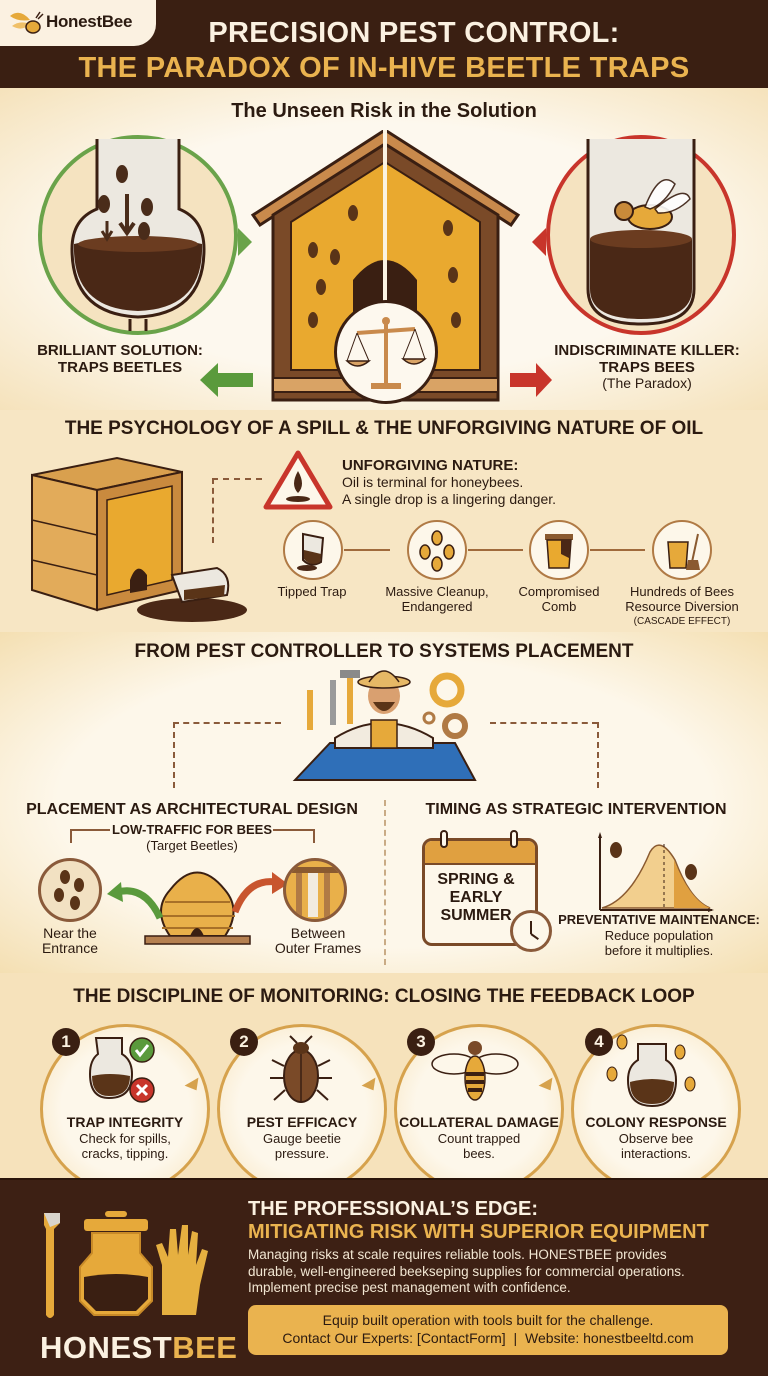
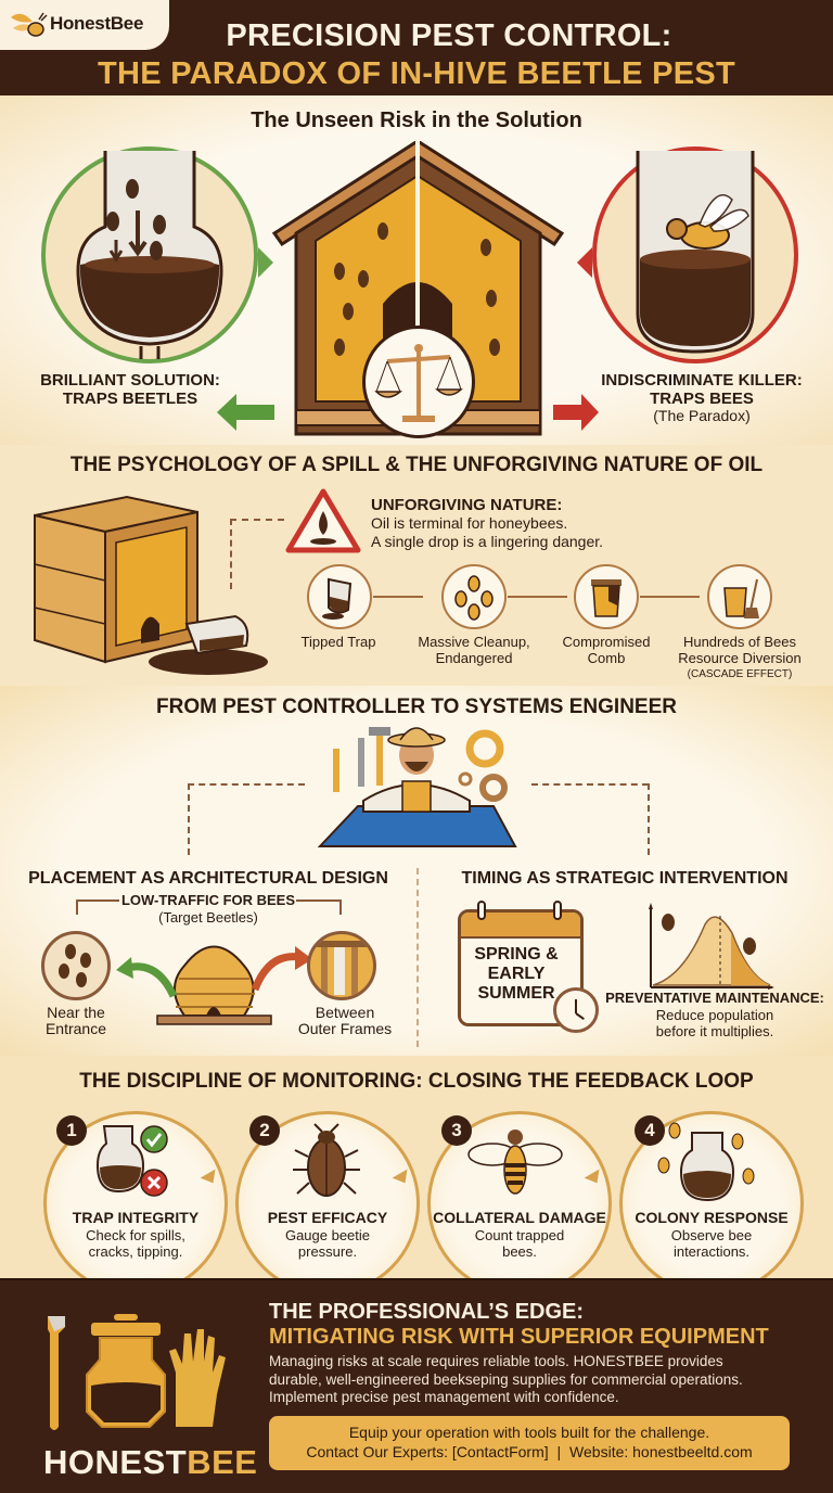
  HonestBee
  PRECISION PEST CONTROL:
- THE PARADOX OF IN-HIVE BEETLE TRAPS
+ THE PARADOX OF IN-HIVE BEETLE PEST
  The Unseen Risk in the Solution
  BRILLIANT SOLUTION:
  TRAPS BEETLES
  INDISCRIMINATE KILLER:
  TRAPS BEES
  (The Paradox)
  THE PSYCHOLOGY OF A SPILL & THE UNFORGIVING NATURE OF OIL
  UNFORGIVING NATURE:
  Oil is terminal for honeybees.
  A single drop is a lingering danger.
  Tipped Trap
  Massive Cleanup,
  Endangered
  Compromised
  Comb
  Hundreds of Bees
  Resource Diversion
  (CASCADE EFFECT)
- FROM PEST CONTROLLER TO SYSTEMS PLACEMENT
+ FROM PEST CONTROLLER TO SYSTEMS ENGINEER
  PLACEMENT AS ARCHITECTURAL DESIGN
  LOW-TRAFFIC FOR BEES
  (Target Beetles)
  Near the
  Entrance
  Between
  Outer Frames
  TIMING AS STRATEGIC INTERVENTION
  SPRING &
  EARLY
  SUMMER
  PREVENTATIVE MAINTENANCE:
  Reduce population
  before it multiplies.
  THE DISCIPLINE OF MONITORING: CLOSING THE FEEDBACK LOOP
  1
  2
  3
  4
  TRAP INTEGRITY
  Check for spills,
  cracks, tipping.
  PEST EFFICACY
  Gauge beetie
  pressure.
  COLLATERAL DAMAGE
  Count trapped
  bees.
  COLONY RESPONSE
  Observe bee
  interactions.
  HONESTBEE
  THE PROFESSIONAL’S EDGE:
  MITIGATING RISK WITH SUPERIOR EQUIPMENT
  Managing risks at scale requires reliable tools. HONESTBEE provides
  durable, well-engineered beekseping supplies for commercial operations.
  Implement precise pest management with confidence.
- Equip built operation with tools built for the challenge.
+ Equip your operation with tools built for the challenge.
  Contact Our Experts: [ContactForm] | Website: honestbeeltd.com
